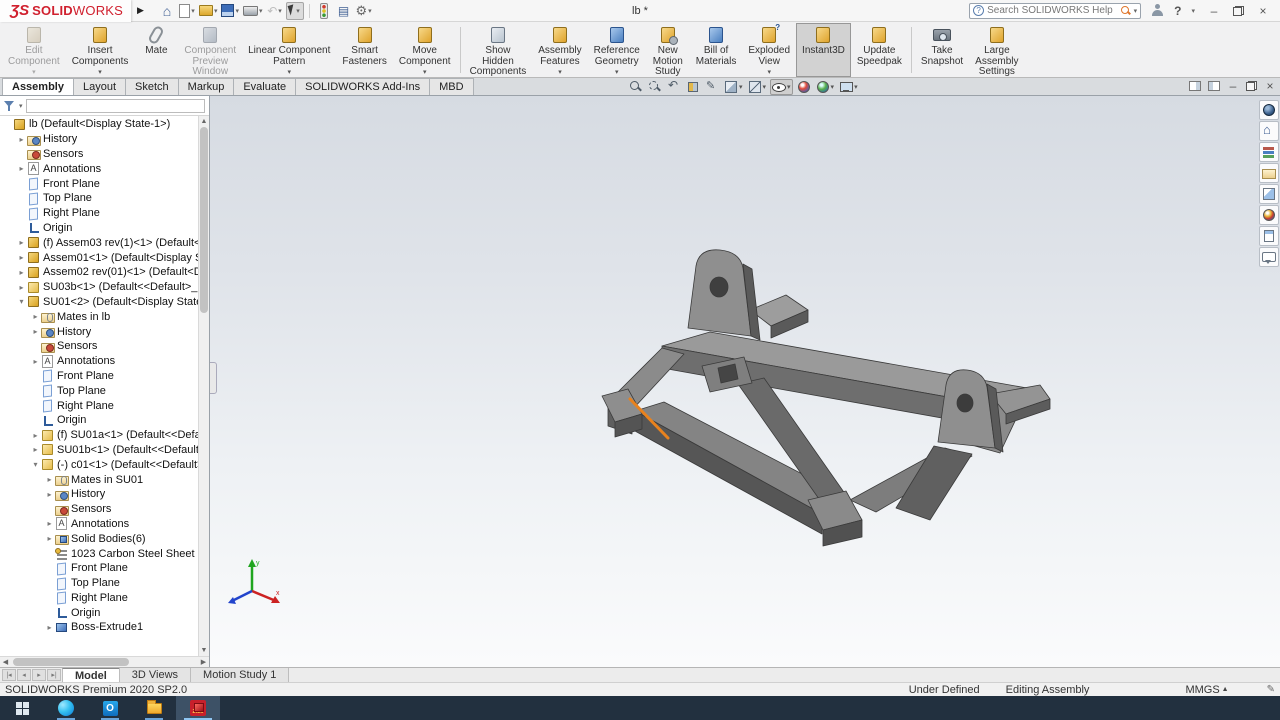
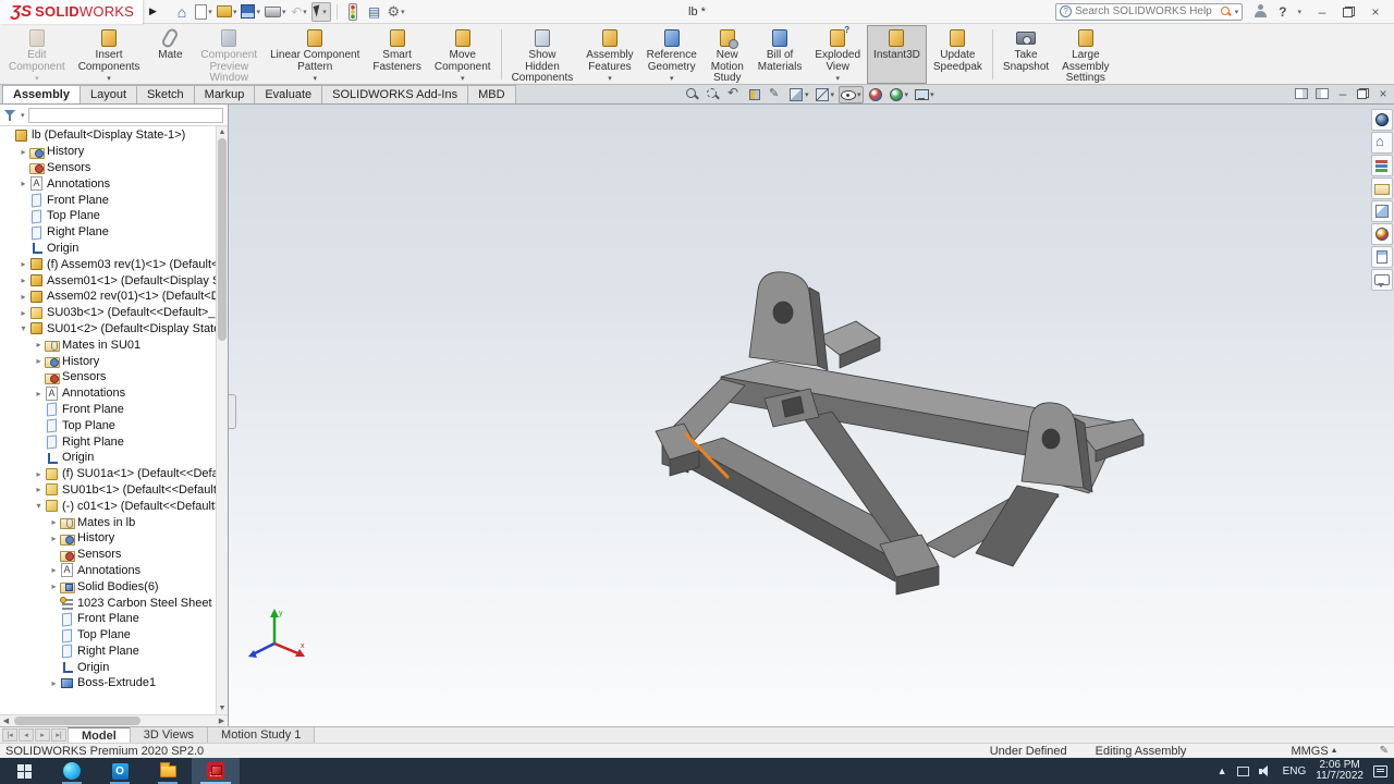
  ƷS
  SOLIDWORKS
  ▶
  lb *
  ?
  Search SOLIDWORKS Help
  ?
  –
  ×
  Edit
  Component
  Insert
  Components
  Mate
  Component
  Preview
  Window
  Linear Component
  Pattern
  Smart
  Fasteners
  Move
  Component
  Show
  Hidden
  Components
  Assembly
  Features
  Reference
  Geometry
  New
  Motion
  Study
  Bill of
  Materials
  Exploded
  View
  Instant3D
  Update
  Speedpak
  Take
  Snapshot
  Large
  Assembly
  Settings
  Assembly
  Layout
  Sketch
  Markup
  Evaluate
  SOLIDWORKS Add-Ins
  MBD
  –
  ×
  lb (Default<Display State-1>)
  ▸
  History
  Sensors
  ▸
  Annotations
  Front Plane
  Top Plane
  Right Plane
  Origin
  ▸
  ▸
  Assem01<1> (Default<Display
  ▸
  ▸
  ▾
  SU01<2> (Default<Display Stat
  ▸
- Mates in lb
+ Mates in SU01
  ▸
  History
  Sensors
  ▸
  Annotations
  Front Plane
  Top Plane
  Right Plane
  Origin
  ▸
  ▸
  ▾
  ▸
- Mates in SU01
+ Mates in lb
  ▸
  History
  Sensors
  ▸
  Annotations
  ▸
  Solid Bodies(6)
  1023 Carbon Steel Sheet
  Front Plane
  Top Plane
  Right Plane
  Origin
  ▸
  Boss-Extrude1
  Model
  3D Views
  Motion Study 1
  SOLIDWORKS Premium 2020 SP2.0
  Under Defined
  Editing Assembly
  MMGS
  ✎
  O
+ ▲
+ ENG
+ 2:06 PM
+ 11/7/2022
